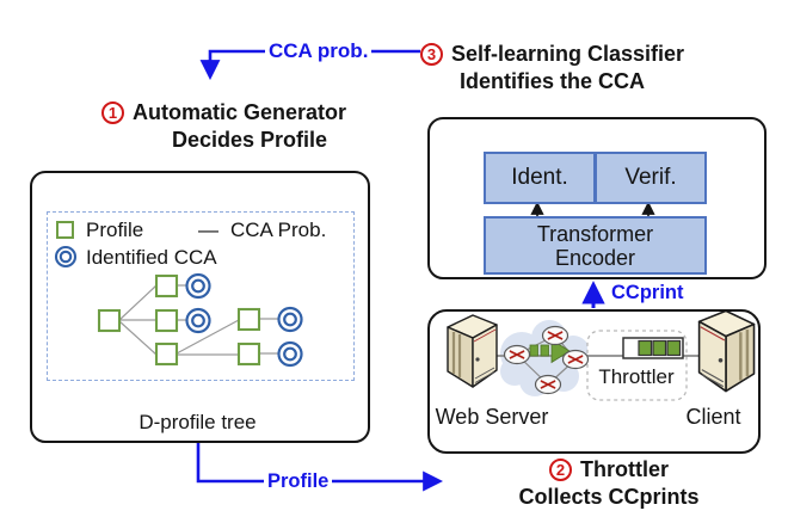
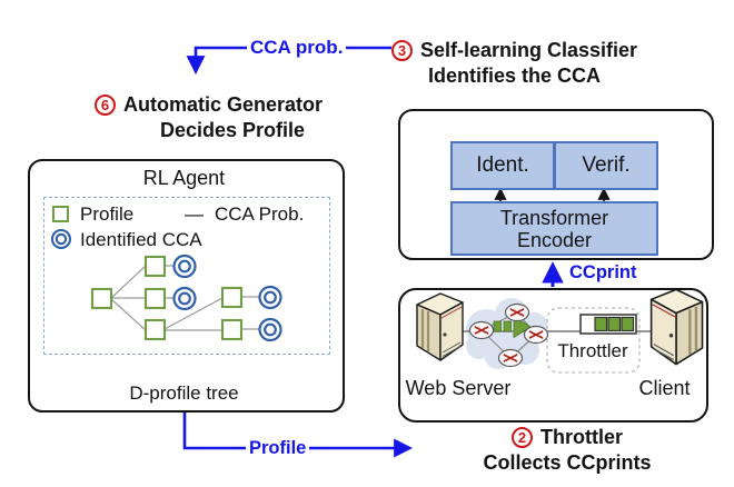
  Ident.
  Verif.
  Transformer
  Encoder
- 1
+ 6
  Automatic Generator
  Decides Profile
  3
  Self-learning Classifier
  Identifies the CCA
  2
  Throttler
  Collects CCprints
  CCA prob.
  Profile
  CCprint
+ RL Agent
  Profile
  —
  CCA Prob.
  Identified CCA
  D-profile tree
  Throttler
  Web Server
  Client
